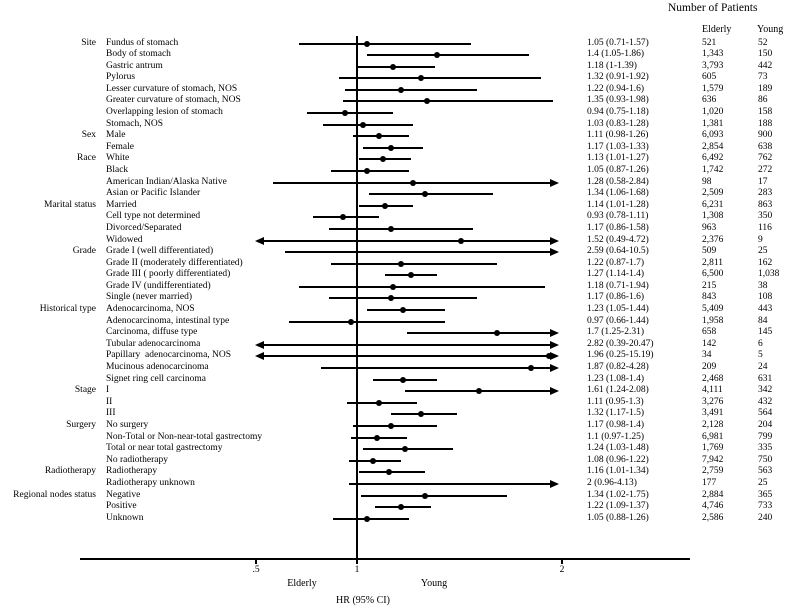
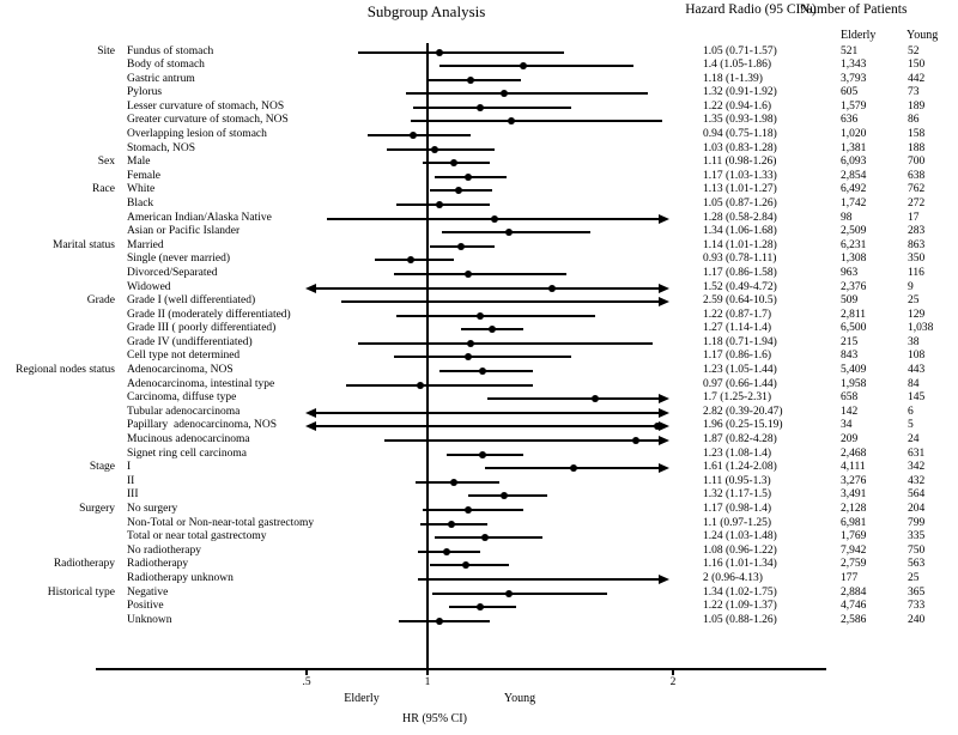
+ Subgroup Analysis
+ Hazard Radio (95 CI%)
  Number of Patients
  Elderly
  Young
  Site
  Fundus of stomach
  1.05 (0.71-1.57)
  521
  52
  Body of stomach
  1.4 (1.05-1.86)
  1,343
  150
  Gastric antrum
  1.18 (1-1.39)
  3,793
  442
  Pylorus
  1.32 (0.91-1.92)
  605
  73
  Lesser curvature of stomach, NOS
  1.22 (0.94-1.6)
  1,579
  189
  Greater curvature of stomach, NOS
  1.35 (0.93-1.98)
  636
  86
  Overlapping lesion of stomach
  0.94 (0.75-1.18)
  1,020
  158
  Stomach, NOS
  1.03 (0.83-1.28)
  1,381
  188
  Sex
  Male
  1.11 (0.98-1.26)
  6,093
- 900
+ 700
  Female
  1.17 (1.03-1.33)
  2,854
  638
  Race
  White
  1.13 (1.01-1.27)
  6,492
  762
  Black
  1.05 (0.87-1.26)
  1,742
  272
  American Indian/Alaska Native
  1.28 (0.58-2.84)
  98
  17
  Asian or Pacific Islander
  1.34 (1.06-1.68)
  2,509
  283
  Marital status
  Married
  1.14 (1.01-1.28)
  6,231
  863
- Cell type not determined
+ Single (never married)
  0.93 (0.78-1.11)
  1,308
  350
  Divorced/Separated
  1.17 (0.86-1.58)
  963
  116
  Widowed
  1.52 (0.49-4.72)
  2,376
  9
  Grade
  Grade I (well differentiated)
  2.59 (0.64-10.5)
  509
  25
  Grade II (moderately differentiated)
  1.22 (0.87-1.7)
  2,811
- 162
+ 129
  Grade III ( poorly differentiated)
  1.27 (1.14-1.4)
  6,500
  1,038
  Grade IV (undifferentiated)
  1.18 (0.71-1.94)
  215
  38
- Single (never married)
+ Cell type not determined
  1.17 (0.86-1.6)
  843
  108
- Historical type
+ Regional nodes status
  Adenocarcinoma, NOS
  1.23 (1.05-1.44)
  5,409
  443
  Adenocarcinoma, intestinal type
  0.97 (0.66-1.44)
  1,958
  84
  Carcinoma, diffuse type
  1.7 (1.25-2.31)
  658
  145
  Tubular adenocarcinoma
  2.82 (0.39-20.47)
  142
  6
  Papillary adenocarcinoma, NOS
  1.96 (0.25-15.19)
  34
  5
  Mucinous adenocarcinoma
  1.87 (0.82-4.28)
  209
  24
  Signet ring cell carcinoma
  1.23 (1.08-1.4)
  2,468
  631
  Stage
  I
  1.61 (1.24-2.08)
  4,111
  342
  II
  1.11 (0.95-1.3)
  3,276
  432
  III
  1.32 (1.17-1.5)
  3,491
  564
  Surgery
  No surgery
  1.17 (0.98-1.4)
  2,128
  204
  Non-Total or Non-near-total gastrectomy
  1.1 (0.97-1.25)
  6,981
  799
  Total or near total gastrectomy
  1.24 (1.03-1.48)
  1,769
  335
  No radiotherapy
  1.08 (0.96-1.22)
  7,942
  750
  Radiotherapy
  Radiotherapy
  1.16 (1.01-1.34)
  2,759
  563
  Radiotherapy unknown
  2 (0.96-4.13)
  177
  25
- Regional nodes status
+ Historical type
  Negative
  1.34 (1.02-1.75)
  2,884
  365
  Positive
  1.22 (1.09-1.37)
  4,746
  733
  Unknown
  1.05 (0.88-1.26)
  2,586
  240
  .5
  1
  2
  Elderly
  Young
  HR (95% CI)
